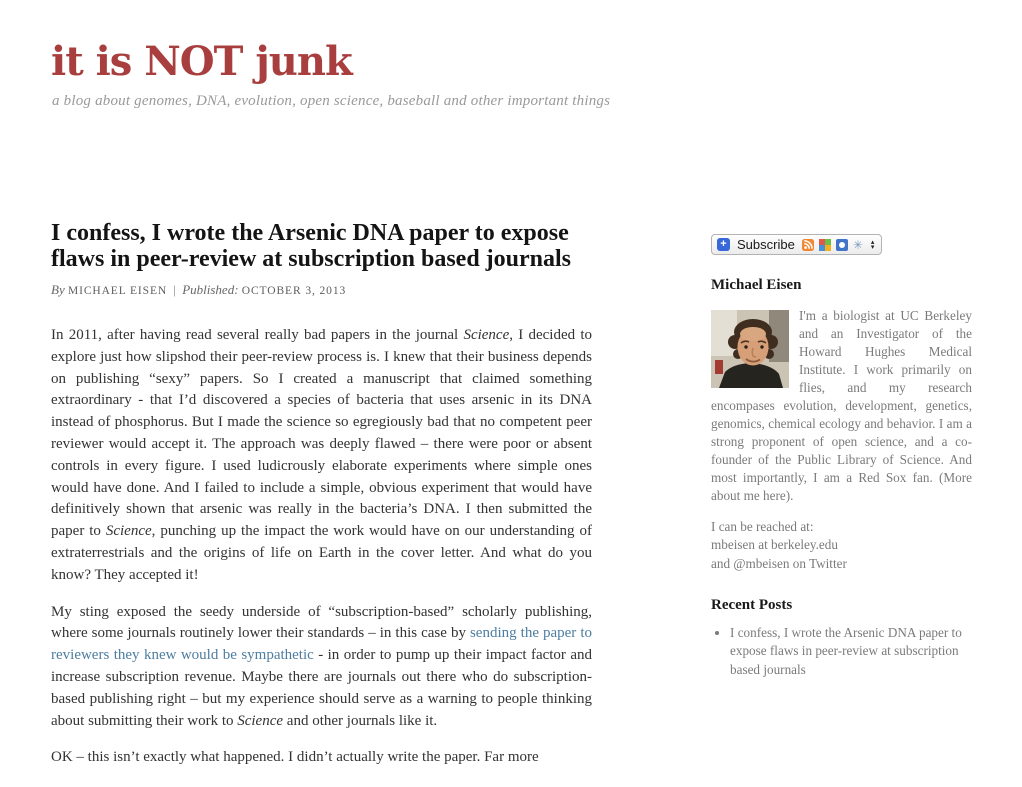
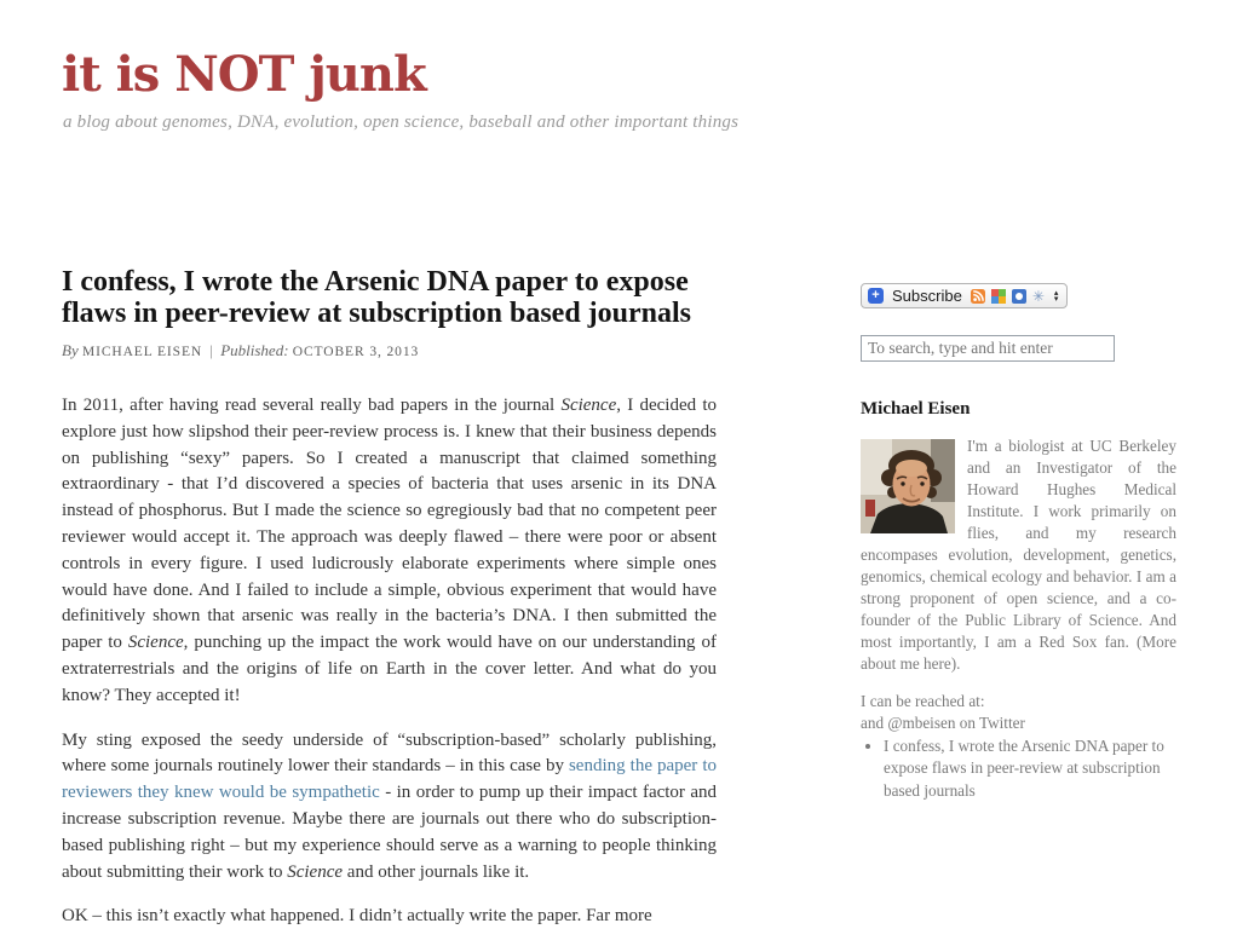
  it is NOT junk
  a blog about genomes, DNA, evolution, open science, baseball and other important things
  I confess, I wrote the Arsenic DNA paper to expose flaws in peer-review at subscription based journals
  By MICHAEL EISEN | Published: OCTOBER 3, 2013
  In 2011, after having read several really bad papers in the journal Science, I decided to explore just how slipshod their peer-review process is. I knew that their business depends on publishing “sexy” papers. So I created a manuscript that claimed something extraordinary - that I’d discovered a species of bacteria that uses arsenic in its DNA instead of phosphorus. But I made the science so egregiously bad that no competent peer reviewer would accept it. The approach was deeply flawed – there were poor or absent controls in every figure. I used ludicrously elaborate experiments where simple ones would have done. And I failed to include a simple, obvious experiment that would have definitively shown that arsenic was really in the bacteria’s DNA. I then submitted the paper to Science, punching up the impact the work would have on our understanding of extraterrestrials and the origins of life on Earth in the cover letter. And what do you know? They accepted it!
  My sting exposed the seedy underside of “subscription-based” scholarly publishing, where some journals routinely lower their standards – in this case by sending the paper to reviewers they knew would be sympathetic - in order to pump up their impact factor and increase subscription revenue. Maybe there are journals out there who do subscription-based publishing right – but my experience should serve as a warning to people thinking about submitting their work to Science and other journals like it.
  OK – this isn’t exactly what happened. I didn’t actually write the paper. Far more
  +
  Subscribe
  ✳
  ▴
  ▾
+ To search, type and hit enter
  Michael Eisen
  I'm a biologist at UC Berkeley and an Investigator of the Howard Hughes Medical Institute. I work primarily on flies, and my research encompases evolution, development, genetics, genomics, chemical ecology and behavior. I am a strong proponent of open science, and a co-founder of the Public Library of Science. And most importantly, I am a Red Sox fan. (More about me here).
  I can be reached at:
- mbeisen at berkeley.edu
  and @mbeisen on Twitter
- Recent Posts
  I confess, I wrote the Arsenic DNA paper to expose flaws in peer-review at subscription based journals
